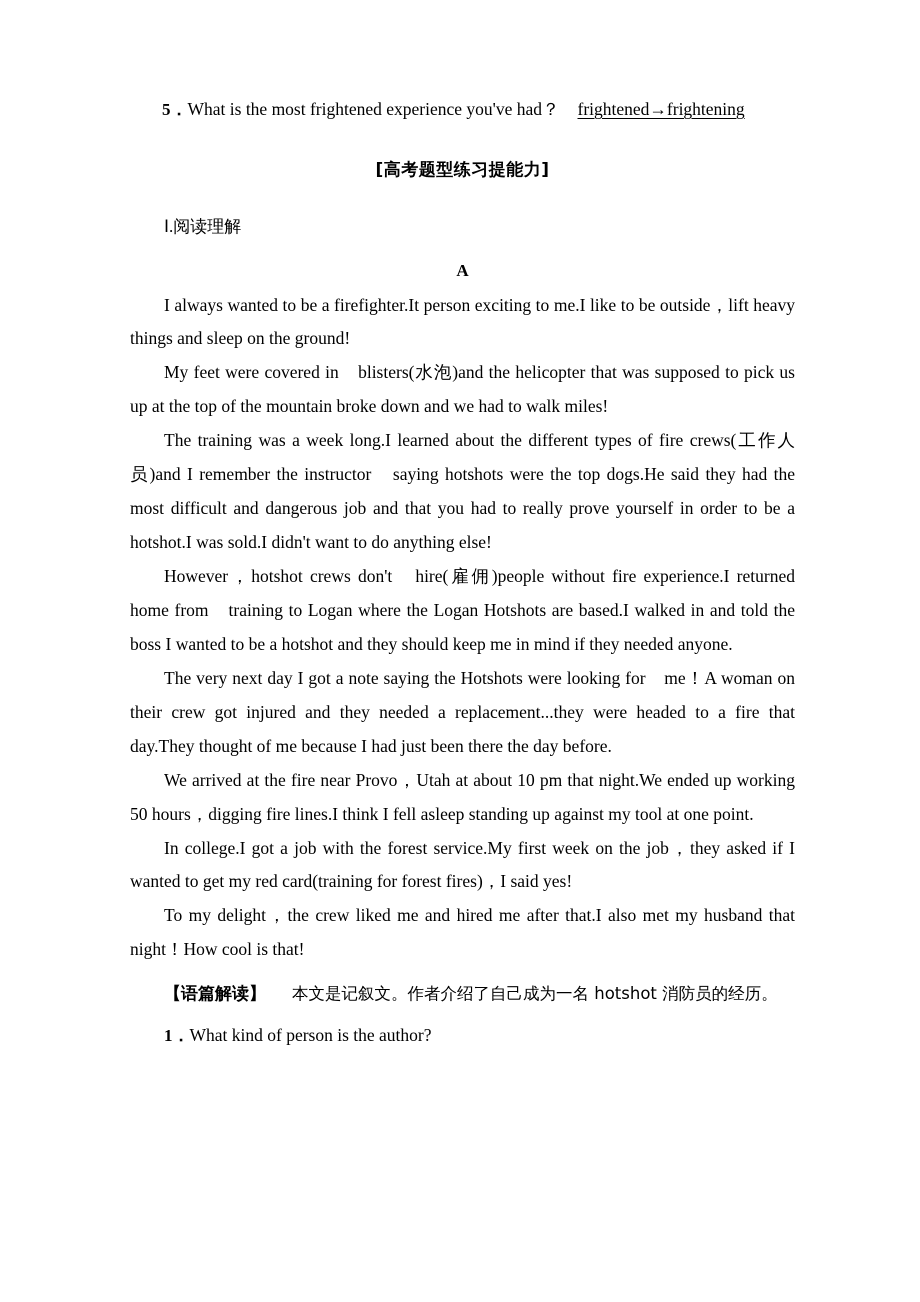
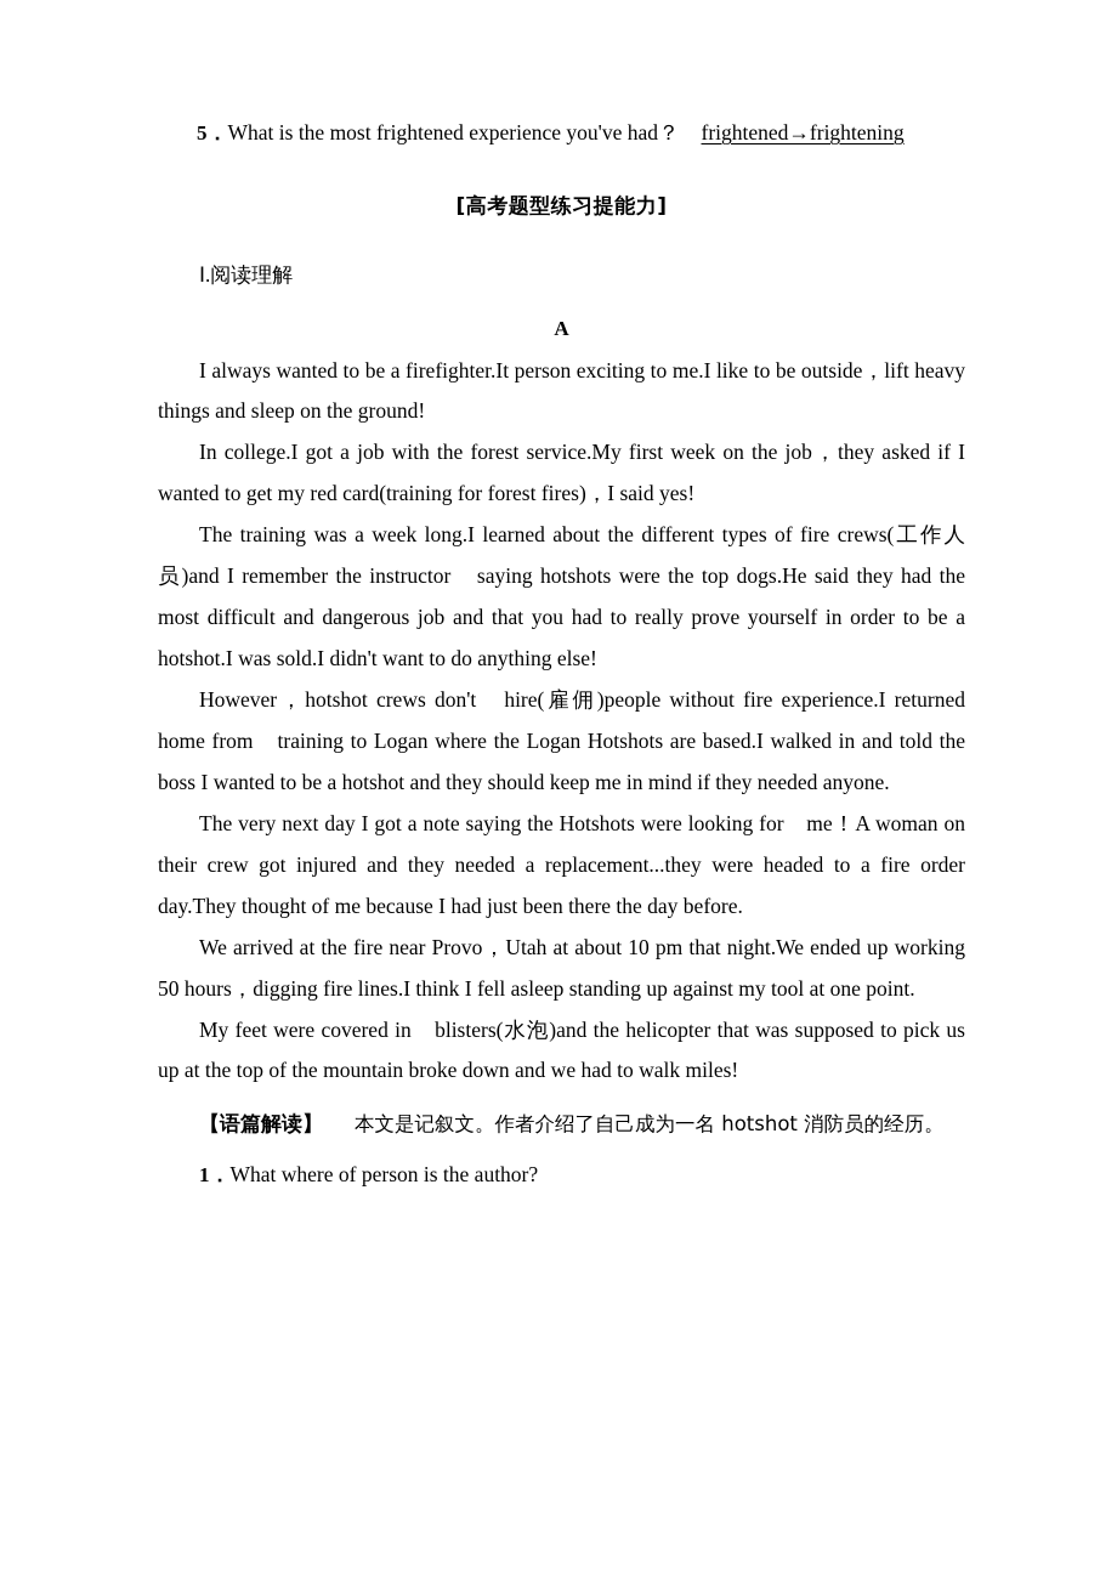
  5．What is the most frightened experience you've had？ frightened→frightening
  [高考题型练习提能力]
  Ⅰ.阅读理解
  A
  I always wanted to be a firefighter.It person exciting to me.I like to be outside，lift heavy things and sleep on the ground!
- My feet were covered in blisters(水泡)and the helicopter that was supposed to pick us up at the top of the mountain broke down and we had to walk miles!
+ In college.I got a job with the forest service.My first week on the job，they asked if I wanted to get my red card(training for forest fires)，I said yes!
  The training was a week long.I learned about the different types of fire crews(工作人员)and I remember the instructor saying hotshots were the top dogs.He said they had the most difficult and dangerous job and that you had to really prove yourself in order to be a hotshot.I was sold.I didn't want to do anything else!
  However，hotshot crews don't hire(雇佣)people without fire experience.I returned home from training to Logan where the Logan Hotshots are based.I walked in and told the boss I wanted to be a hotshot and they should keep me in mind if they needed anyone.
- The very next day I got a note saying the Hotshots were looking for me！A woman on their crew got injured and they needed a replacement...they were headed to a fire that day.They thought of me because I had just been there the day before.
+ The very next day I got a note saying the Hotshots were looking for me！A woman on their crew got injured and they needed a replacement...they were headed to a fire order day.They thought of me because I had just been there the day before.
  We arrived at the fire near Provo，Utah at about 10 pm that night.We ended up working 50 hours，digging fire lines.I think I fell asleep standing up against my tool at one point.
- In college.I got a job with the forest service.My first week on the job，they asked if I wanted to get my red card(training for forest fires)，I said yes!
+ My feet were covered in blisters(水泡)and the helicopter that was supposed to pick us up at the top of the mountain broke down and we had to walk miles!
- To my delight，the crew liked me and hired me after that.I also met my husband that night！How cool is that!
  【语篇解读】 本文是记叙文。作者介绍了自己成为一名 hotshot 消防员的经历。
- 1．What kind of person is the author?
+ 1．What where of person is the author?
